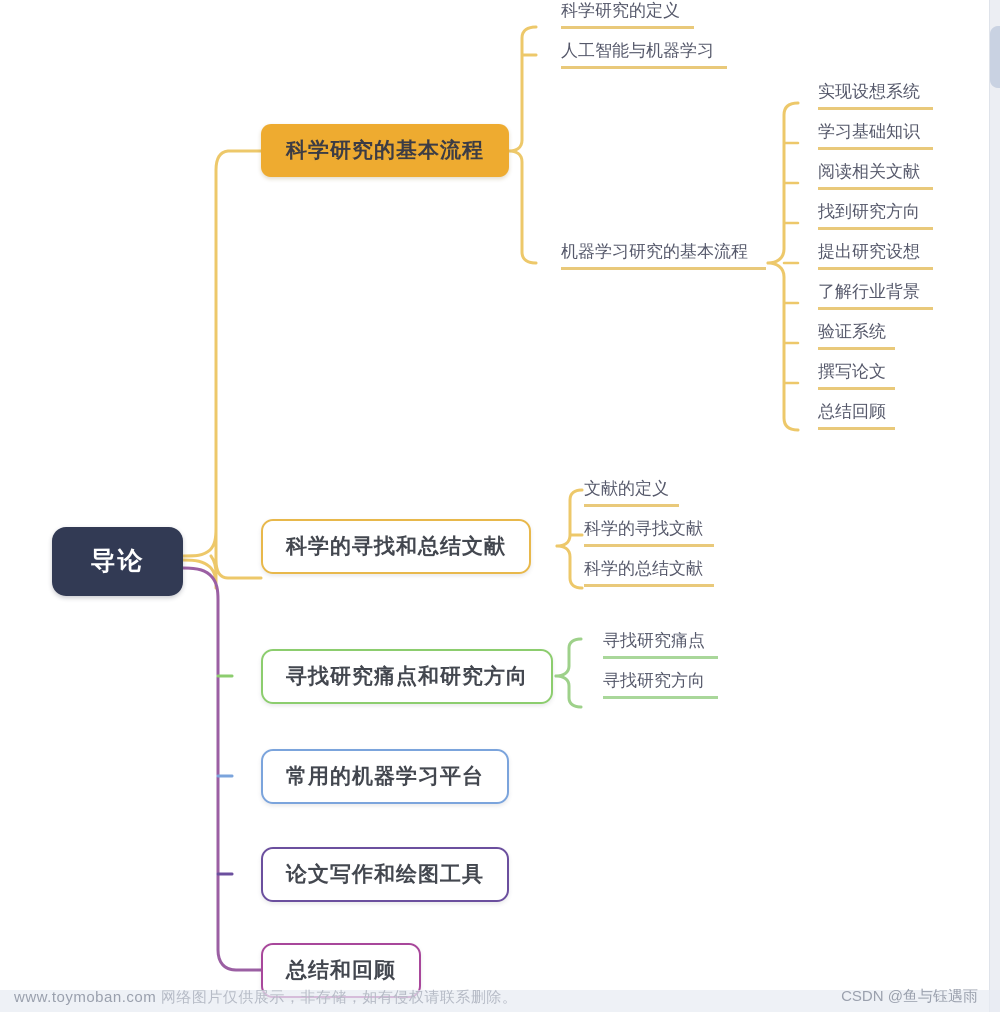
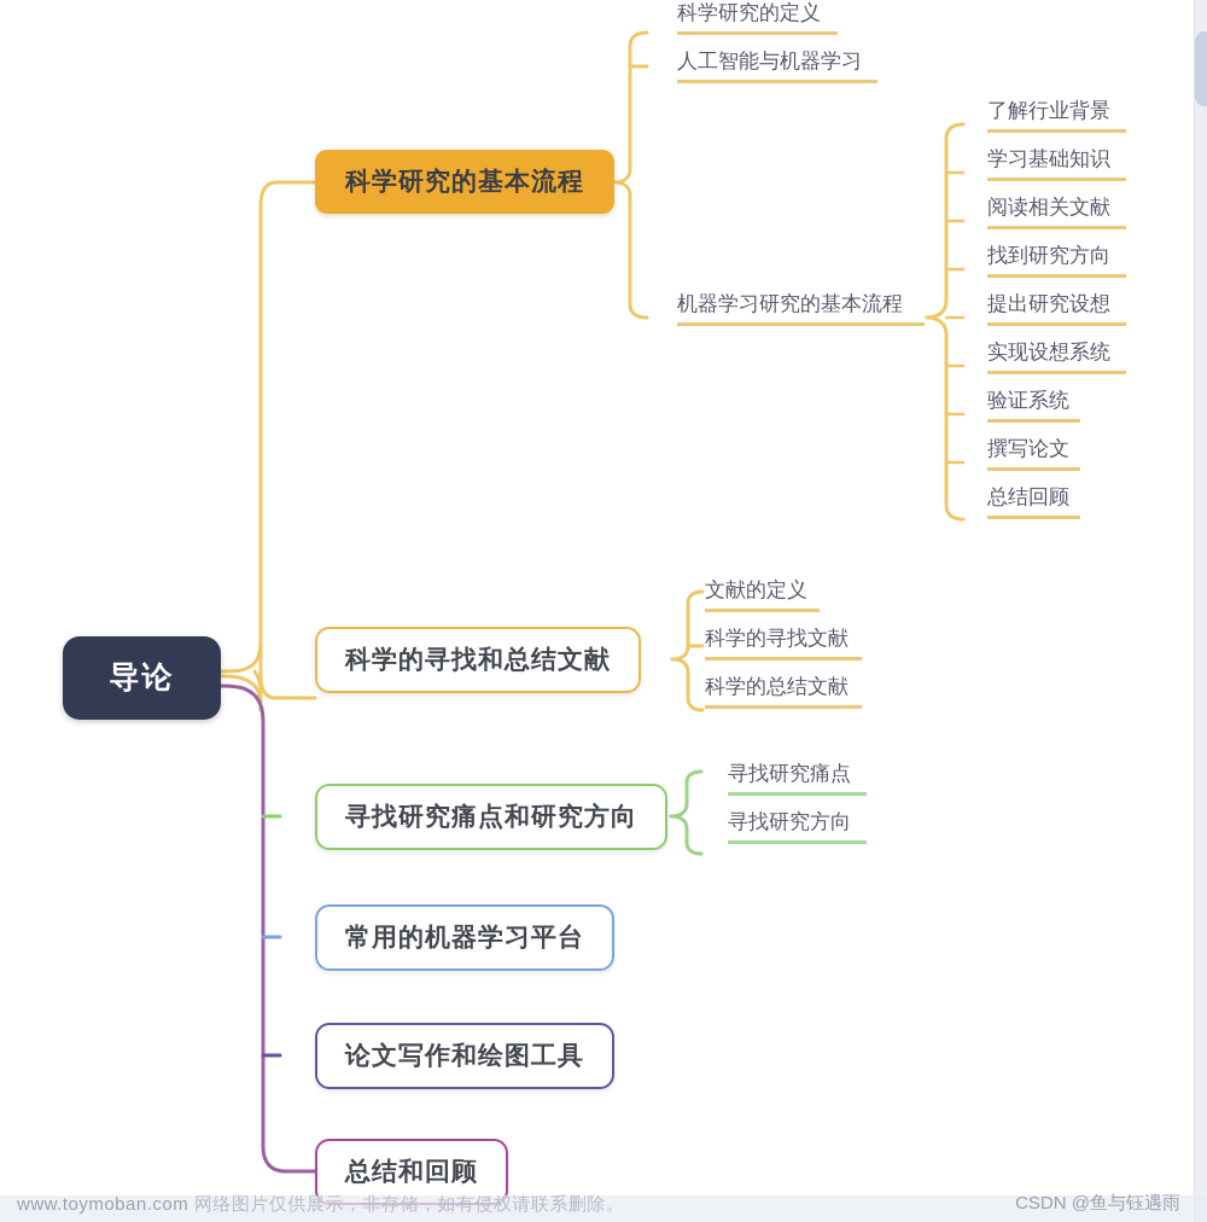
  导论
  科学研究的基本流程
  科学研究的定义
  人工智能与机器学习
  机器学习研究的基本流程
- 实现设想系统
+ 了解行业背景
  学习基础知识
  阅读相关文献
  找到研究方向
  提出研究设想
- 了解行业背景
+ 实现设想系统
  验证系统
  撰写论文
  总结回顾
  科学的寻找和总结文献
  文献的定义
  科学的寻找文献
  科学的总结文献
  寻找研究痛点和研究方向
  寻找研究痛点
  寻找研究方向
  常用的机器学习平台
  论文写作和绘图工具
  总结和回顾
  www.toymoban.com 网络图片仅供展示，非存储，如有侵权请联系删除。
  CSDN @鱼与钰遇雨
